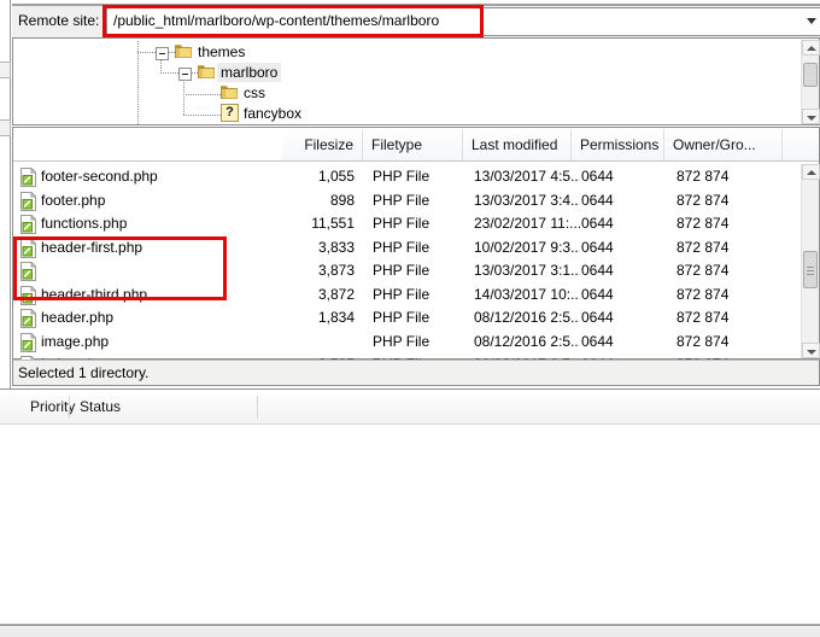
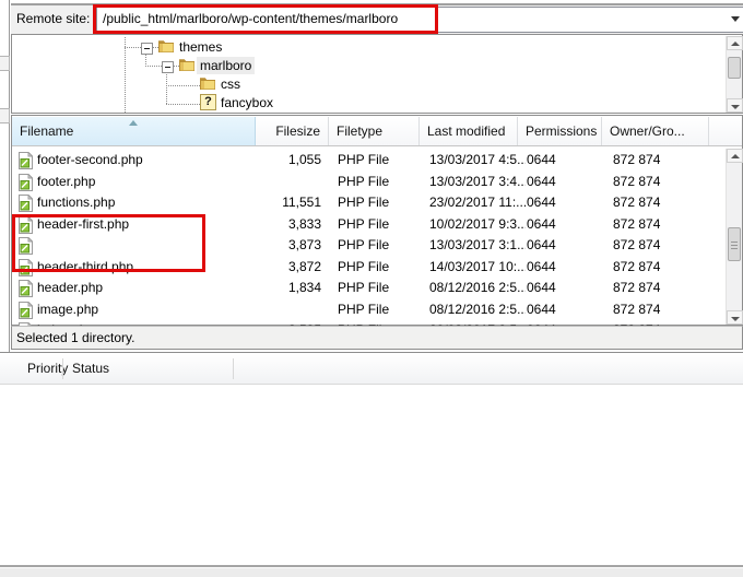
  Remote site:
  /public_html/marlboro/wp-content/themes/marlboro
  themes
  marlboro
  css
  ?
  fancybox
+ Filename
  Filesize
  Filetype
  Last modified
  Permissions
  Owner/Gro...
  footer-second.php
  1,055
  PHP File
  13/03/2017 4:5..
  0644
  872 874
  footer.php
- 898
  PHP File
  13/03/2017 3:4..
  0644
  872 874
  functions.php
  11,551
  PHP File
  23/02/2017 11:...
  0644
  872 874
  header-first.php
  3,833
  PHP File
  10/02/2017 9:3..
  0644
  872 874
  3,873
  PHP File
  13/03/2017 3:1..
  0644
  872 874
  header-third.php
  3,872
  PHP File
  14/03/2017 10:..
  0644
  872 874
  header.php
  1,834
  PHP File
  08/12/2016 2:5..
  0644
  872 874
  image.php
  PHP File
  08/12/2016 2:5..
  0644
  872 874
  Selected 1 directory.
  Priority
  Status
